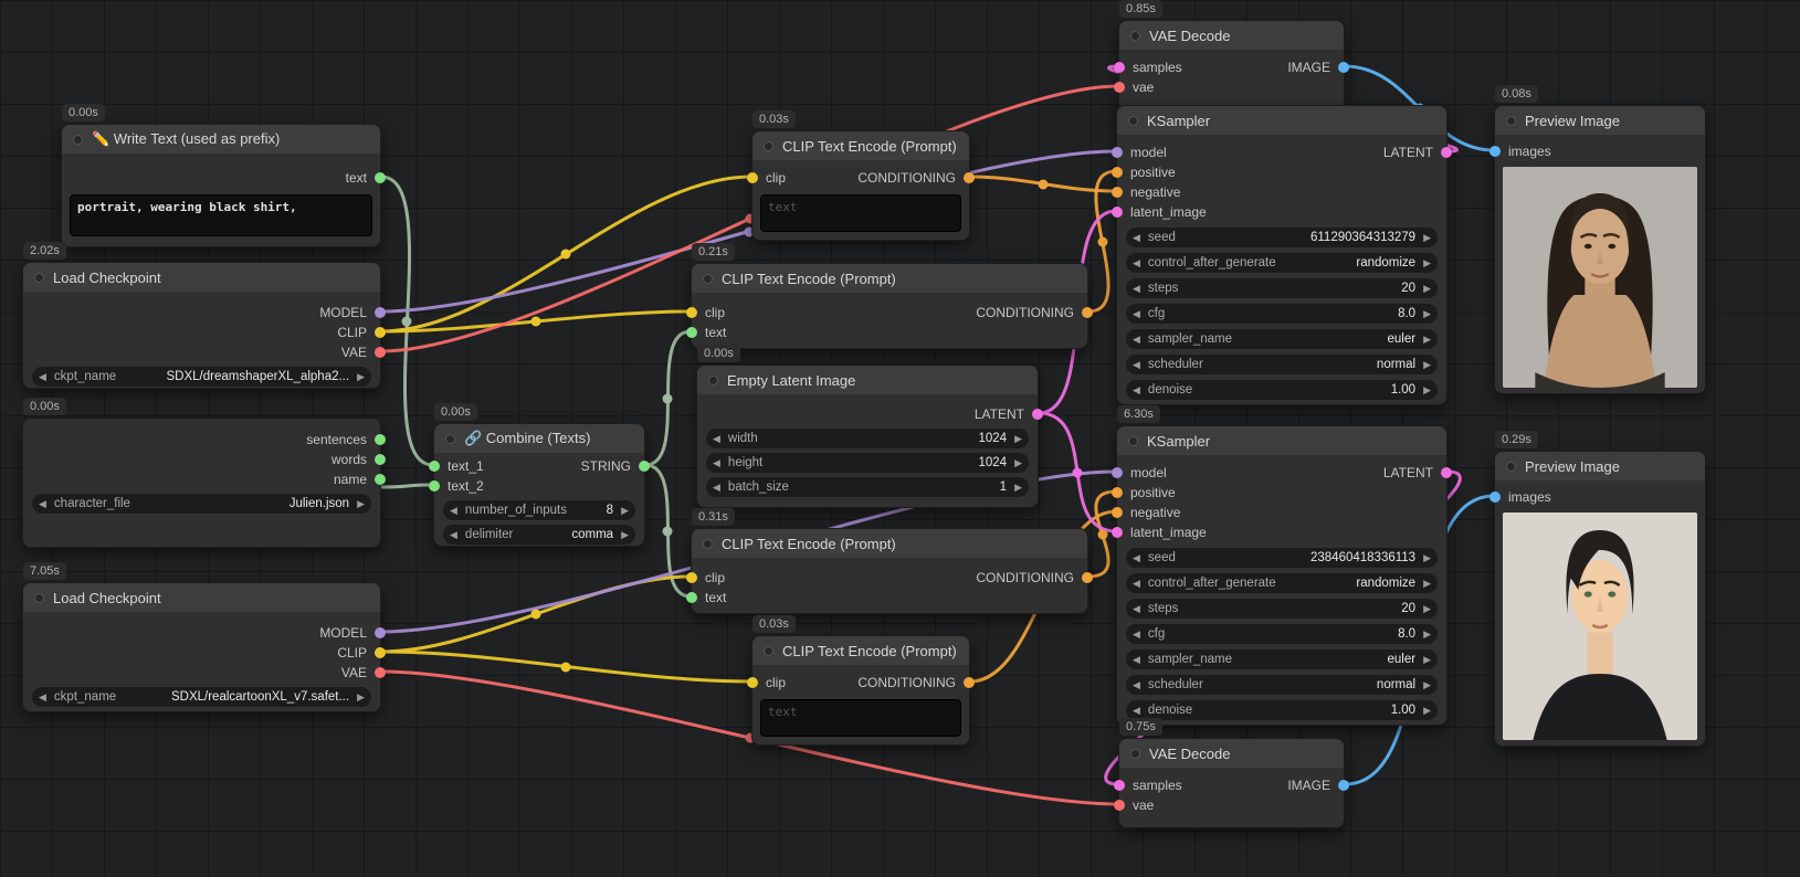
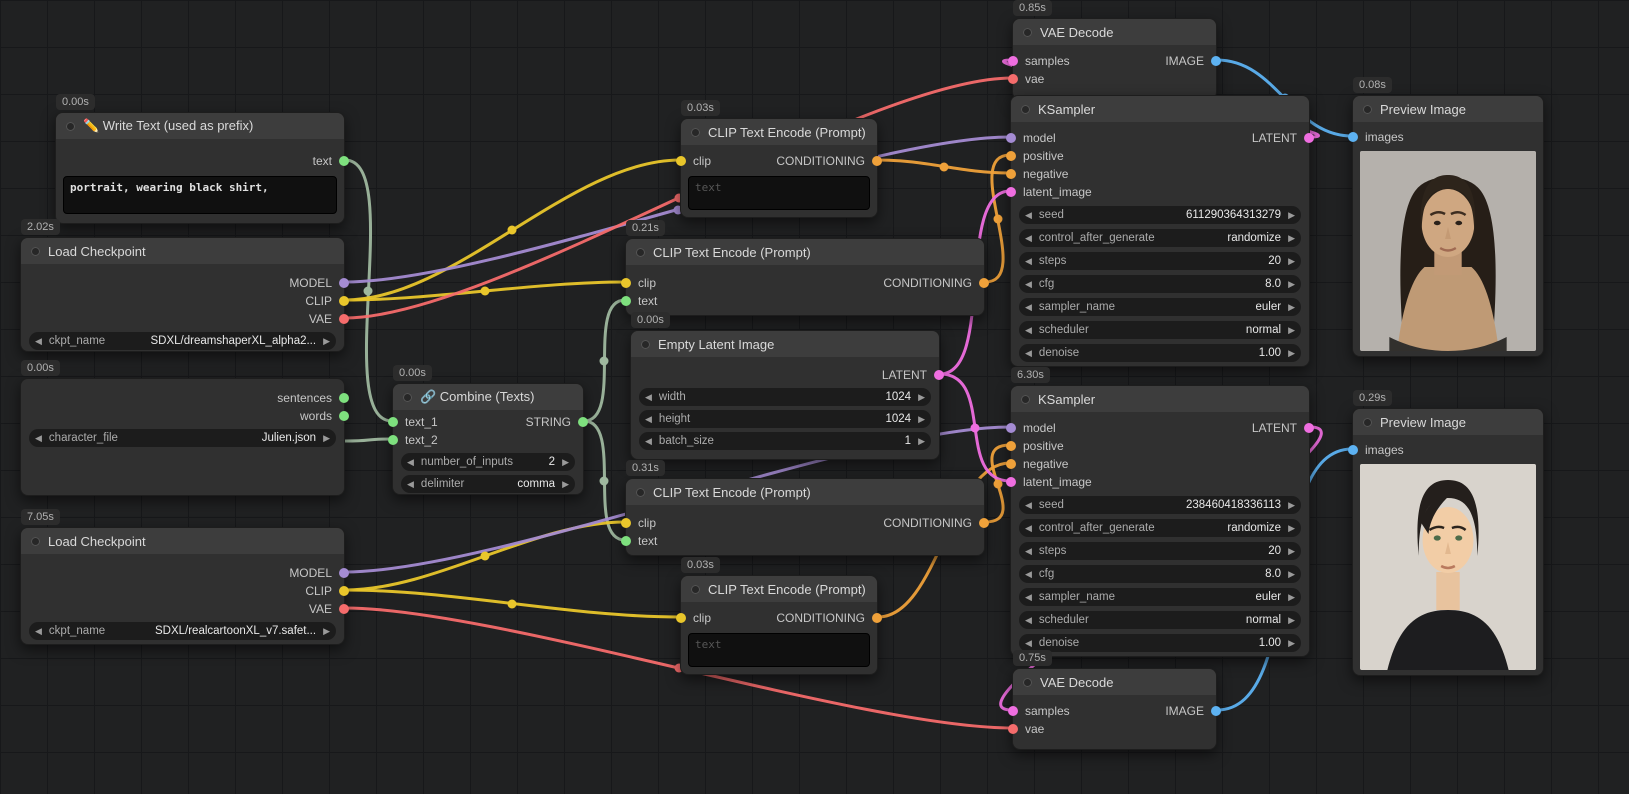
  0.00s
  ✏️ Write Text (used as prefix)
  text
  portrait, wearing black shirt,
  2.02s
  Load Checkpoint
  MODEL
  CLIP
  VAE
  ◀
  ckpt_name
  SDXL/dreamshaperXL_alpha2...
  ▶
  0.00s
  sentences
  words
- name
  ◀
  character_file
  Julien.json
  ▶
  7.05s
  Load Checkpoint
  MODEL
  CLIP
  VAE
  ◀
  ckpt_name
  SDXL/realcartoonXL_v7.safet...
  ▶
  0.00s
  🔗 Combine (Texts)
  text_1
  STRING
  text_2
  ◀
  number_of_inputs
- 8
+ 2
  ▶
  ◀
  delimiter
  comma
  ▶
  0.03s
  CLIP Text Encode (Prompt)
  clip
  CONDITIONING
  text
  0.21s
  CLIP Text Encode (Prompt)
  clip
  CONDITIONING
  text
  0.00s
  Empty Latent Image
  LATENT
  ◀
  width
  1024
  ▶
  ◀
  height
  1024
  ▶
  ◀
  batch_size
  1
  ▶
  0.31s
  CLIP Text Encode (Prompt)
  clip
  CONDITIONING
  text
  0.03s
  CLIP Text Encode (Prompt)
  clip
  CONDITIONING
  text
  0.85s
  VAE Decode
  samples
  IMAGE
  vae
  KSampler
  model
  LATENT
  positive
  negative
  latent_image
  ◀
  seed
  611290364313279
  ▶
  ◀
  control_after_generate
  randomize
  ▶
  ◀
  steps
  20
  ▶
  ◀
  cfg
  8.0
  ▶
  ◀
  sampler_name
  euler
  ▶
  ◀
  scheduler
  normal
  ▶
  ◀
  denoise
  1.00
  ▶
  6.30s
  KSampler
  model
  LATENT
  positive
  negative
  latent_image
  ◀
  seed
  238460418336113
  ▶
  ◀
  control_after_generate
  randomize
  ▶
  ◀
  steps
  20
  ▶
  ◀
  cfg
  8.0
  ▶
  ◀
  sampler_name
  euler
  ▶
  ◀
  scheduler
  normal
  ▶
  ◀
  denoise
  1.00
  ▶
  0.75s
  VAE Decode
  samples
  IMAGE
  vae
  0.08s
  Preview Image
  images
  0.29s
  Preview Image
  images
